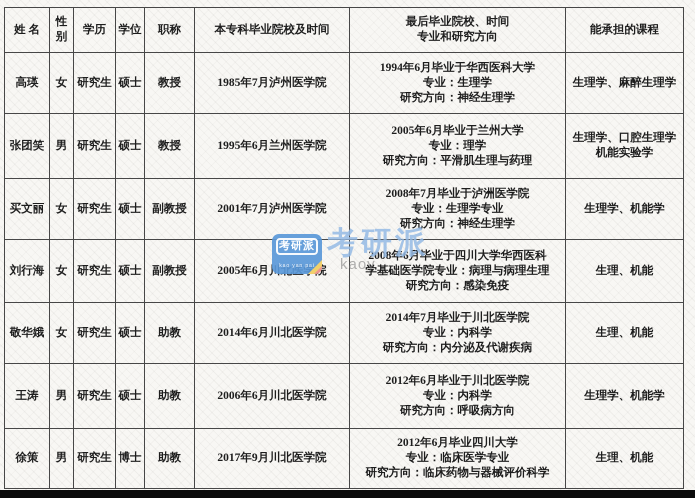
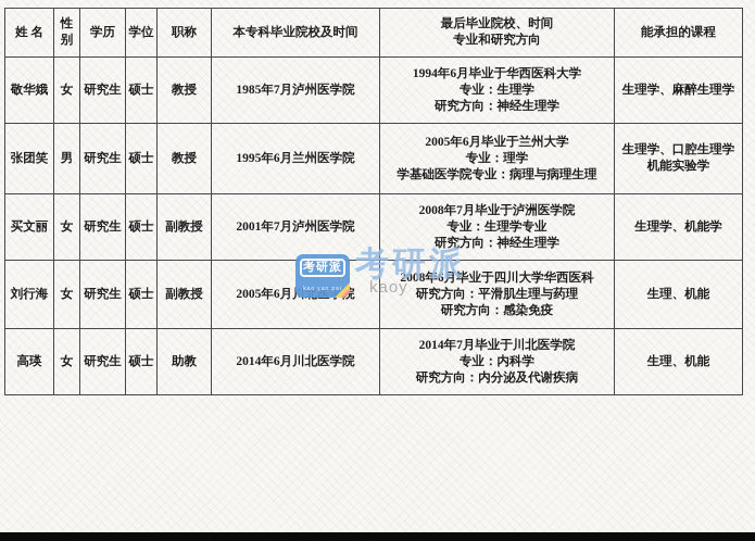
  姓 名	性别	学历	学位	职称	本专科毕业院校及时间	最后毕业院校、时间专业和研究方向	能承担的课程
- 高瑛	女	研究生	硕士	教授	1985年7月泸州医学院	1994年6月毕业于华西医科大学专业：生理学研究方向：神经生理学	生理学、麻醉生理学
+ 敬华娥	女	研究生	硕士	教授	1985年7月泸州医学院	1994年6月毕业于华西医科大学专业：生理学研究方向：神经生理学	生理学、麻醉生理学
- 张团笑	男	研究生	硕士	教授	1995年6月兰州医学院	2005年6月毕业于兰州大学专业：理学研究方向：平滑肌生理与药理	生理学、口腔生理学机能实验学
+ 张团笑	男	研究生	硕士	教授	1995年6月兰州医学院	2005年6月毕业于兰州大学专业：理学学基础医学院专业：病理与病理生理	生理学、口腔生理学机能实验学
  买文丽	女	研究生	硕士	副教授	2001年7月泸州医学院	2008年7月毕业于泸洲医学院专业：生理学专业研究方向：神经生理学	生理学、机能学
- 刘行海	女	研究生	硕士	副教授	2005年6月	2008年6月毕业于四川大学华西医科学基础医学院专业：病理与病理生理研究方向：感染免疫	生理、机能
+ 刘行海	女	研究生	硕士	副教授	2005年6月	2008年6月毕业于四川大学华西医科研究方向：平滑肌生理与药理研究方向：感染免疫	生理、机能
- 敬华娥	女	研究生	硕士	助教	2014年6月川北医学院	2014年7月毕业于川北医学院专业：内科学研究方向：内分泌及代谢疾病	生理、机能
+ 高瑛	女	研究生	硕士	助教	2014年6月川北医学院	2014年7月毕业于川北医学院专业：内科学研究方向：内分泌及代谢疾病	生理、机能
- 王涛	男	研究生	硕士	助教	2006年6月川北医学院	2012年6月毕业于川北医学院专业：内科学研究方向：呼吸病方向	生理学、机能学
- 徐策	男	研究生	博士	助教	2017年9月川北医学院	2012年6月毕业四川大学专业：临床医学专业研究方向：临床药物与器械评价科学	生理、机能
  考研派
  kaoy
  考研派
